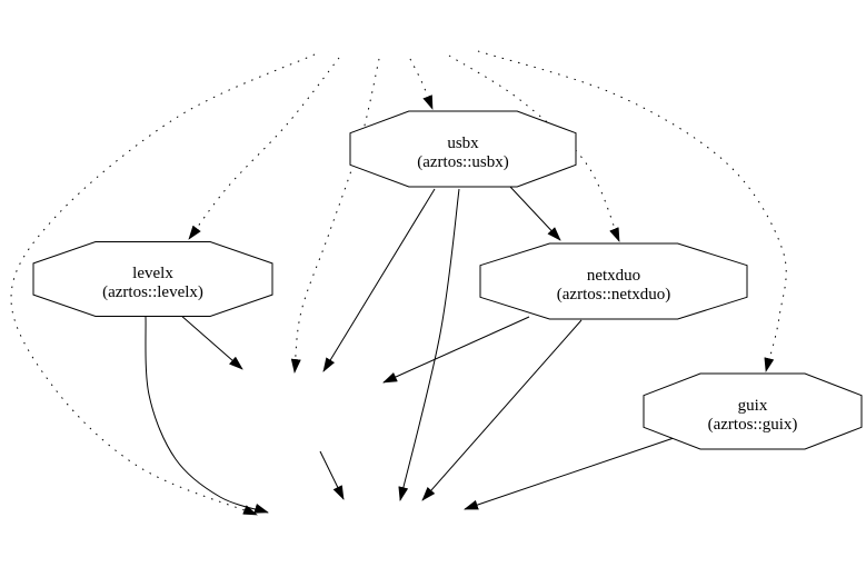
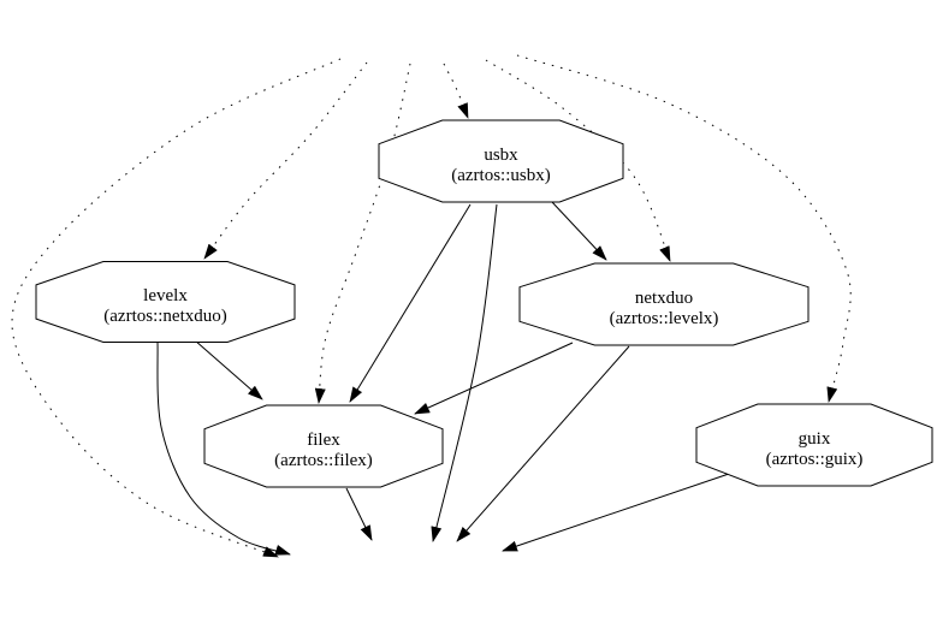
  usbx
  (azrtos::usbx)
  levelx
- (azrtos::levelx)
+ (azrtos::netxduo)
  netxduo
- (azrtos::netxduo)
+ (azrtos::levelx)
+ filex
+ (azrtos::filex)
  guix
  (azrtos::guix)
